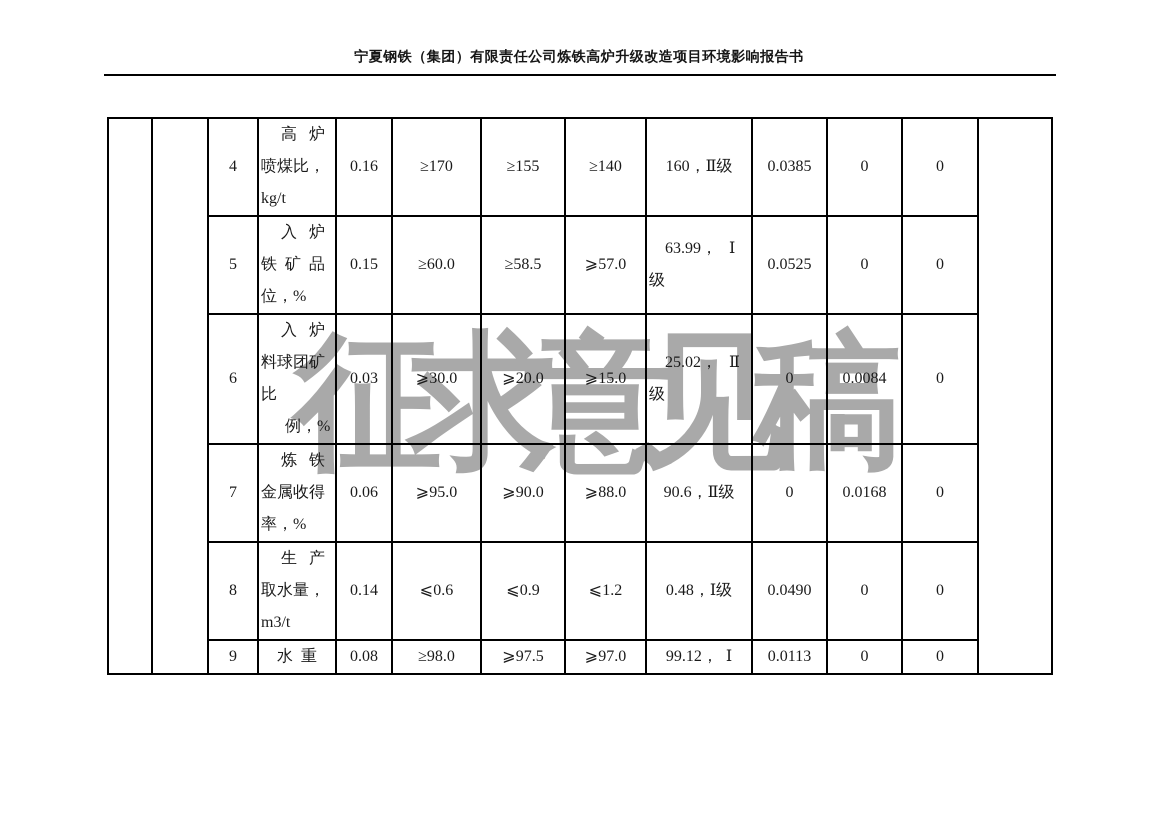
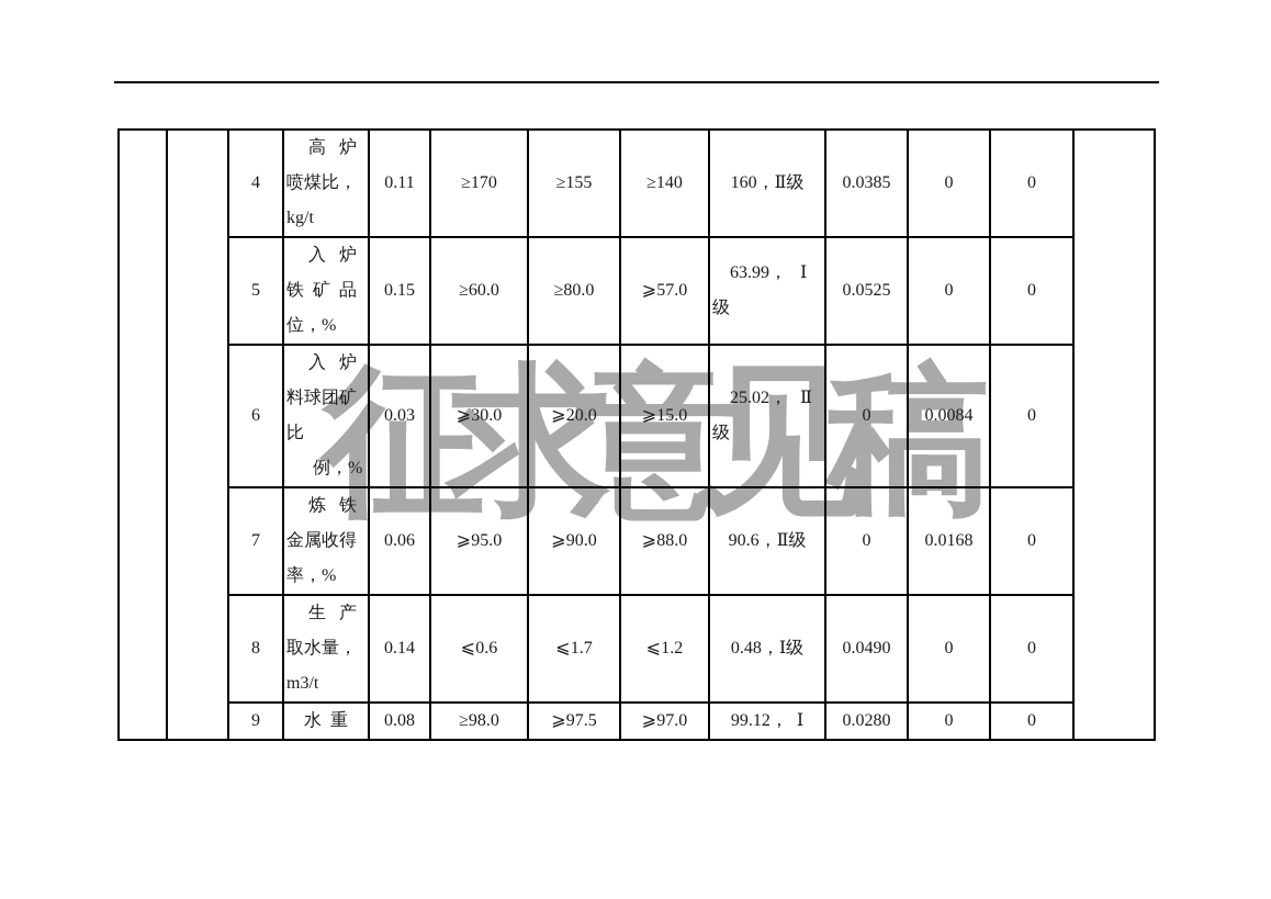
- 宁夏钢铁（集团）有限责任公司炼铁高炉升级改造项目环境影响报告书
  征求意见稿
- 		4	高 炉喷煤比，kg/t	0.16	≥170	≥155	≥140	160，Ⅱ级	0.0385	0	0
+ 		4	高 炉喷煤比，kg/t	0.11	≥170	≥155	≥140	160，Ⅱ级	0.0385	0	0
- 5	入 炉铁 矿 品位，%	0.15	≥60.0	≥58.5	⩾57.0	63.99， Ⅰ级	0.0525	0	0
+ 5	入 炉铁 矿 品位，%	0.15	≥60.0	≥80.0	⩾57.0	63.99， Ⅰ级	0.0525	0	0
  6	入 炉料球团矿比 例，%	0.03	⩾30.0	⩾20.0	⩾15.0	25.02， Ⅱ级	0	0.0084	0
  7	炼 铁金属收得率，%	0.06	⩾95.0	⩾90.0	⩾88.0	90.6，Ⅱ级	0	0.0168	0
- 8	生 产取水量，m3/t	0.14	⩽0.6	⩽0.9	⩽1.2	0.48，Ⅰ级	0.0490	0	0
+ 8	生 产取水量，m3/t	0.14	⩽0.6	⩽1.7	⩽1.2	0.48，Ⅰ级	0.0490	0	0
- 9	水 重	0.08	≥98.0	⩾97.5	⩾97.0	99.12， Ⅰ	0.0113	0	0
+ 9	水 重	0.08	≥98.0	⩾97.5	⩾97.0	99.12， Ⅰ	0.0280	0	0
